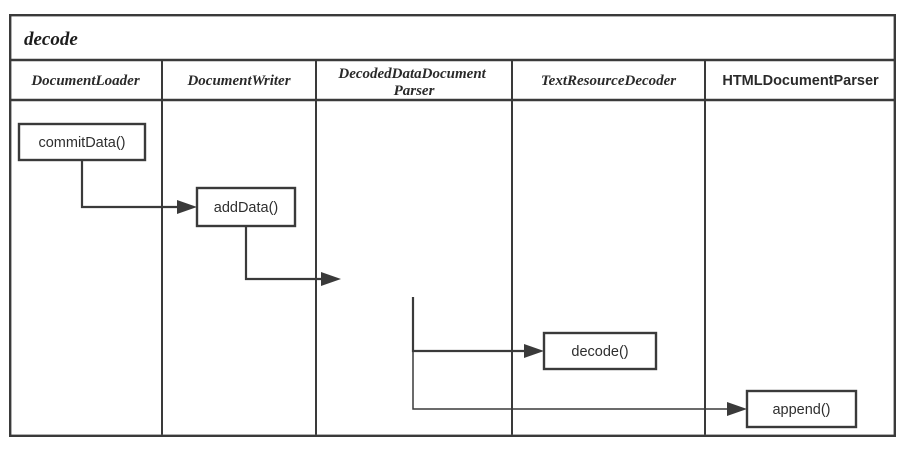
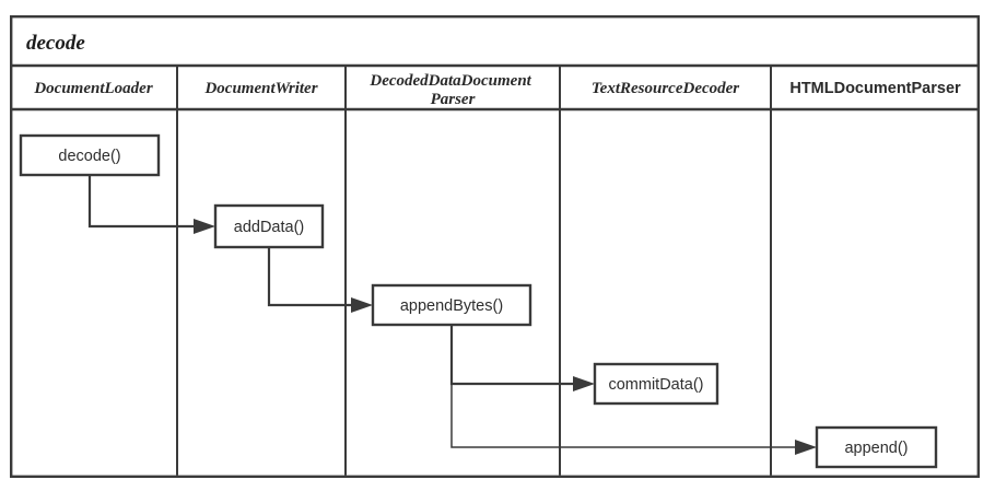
  decode
  DocumentLoader
  DocumentWriter
  DecodedDataDocument Parser
  TextResourceDecoder
  HTMLDocumentParser
- commitData()
+ decode()
  addData()
+ appendBytes()
- decode()
+ commitData()
  append()
